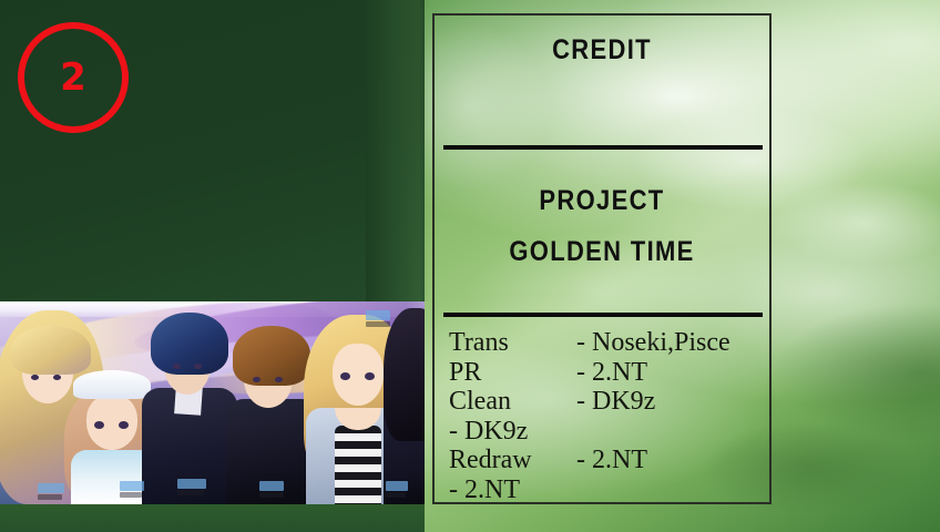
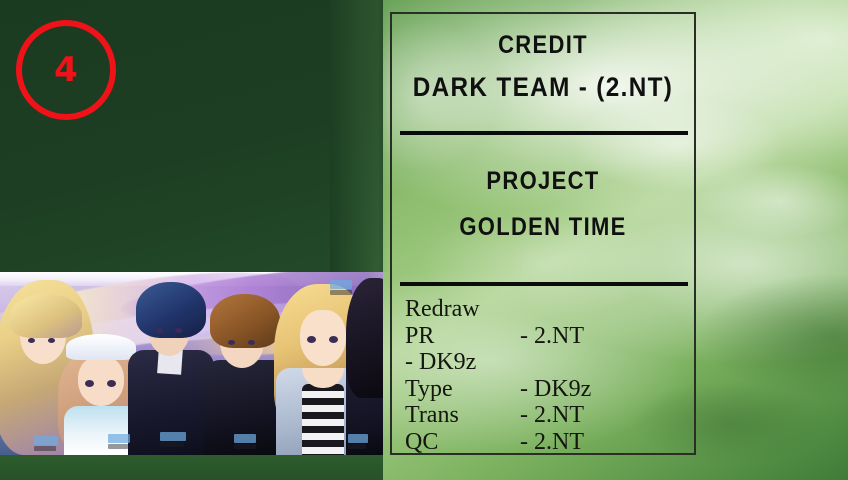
- 2
+ 4
  CREDIT
+ DARK TEAM - (2.NT)
  PROJECT
  GOLDEN TIME
- Trans
+ Redraw
- - Noseki,Pisce
  PR
  - 2.NT
- Clean
  - DK9z
+ Type
  - DK9z
- Redraw
+ Trans
  - 2.NT
+ QC
  - 2.NT
